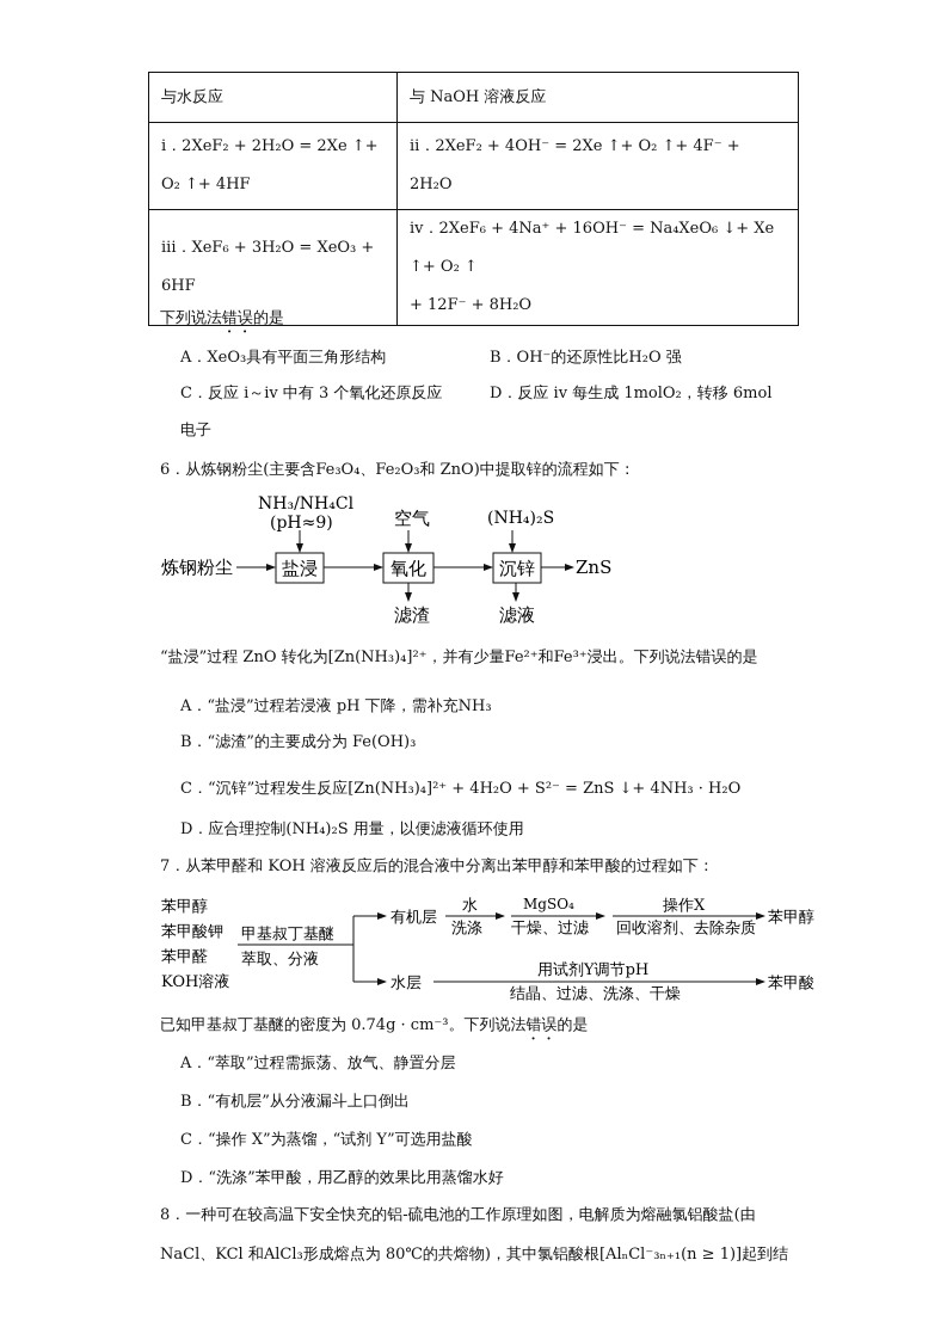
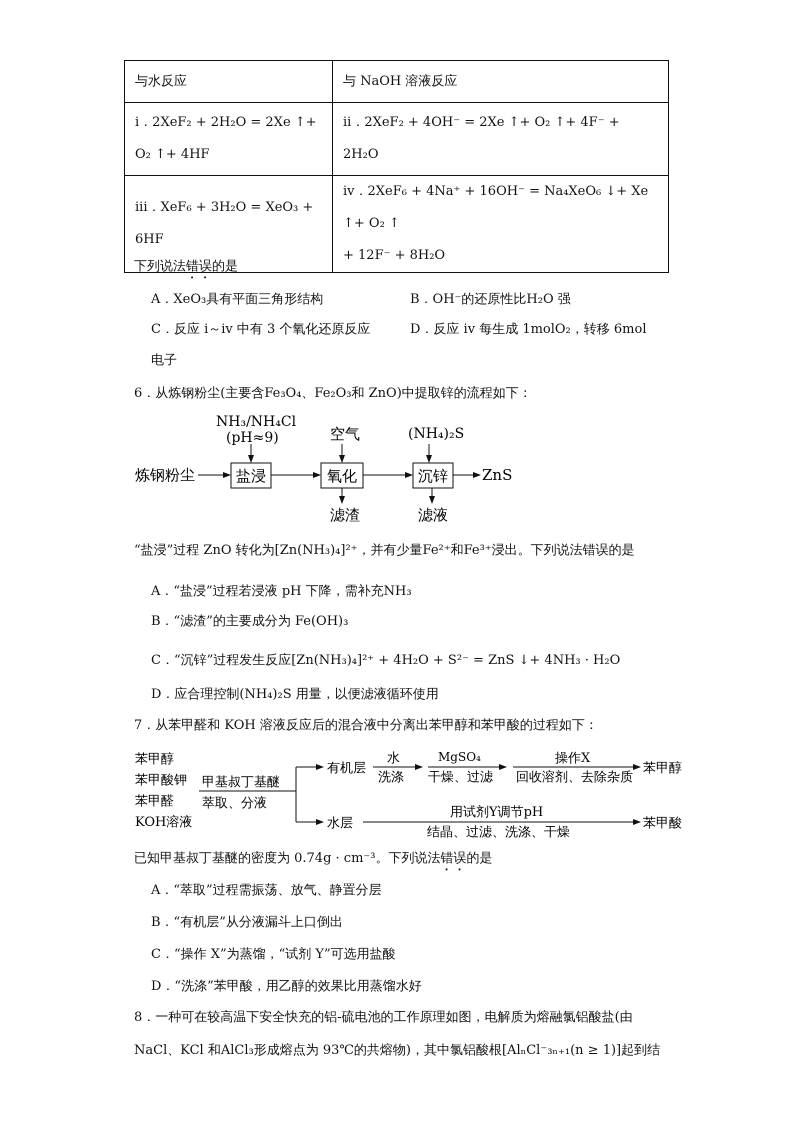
  与水反应	与 NaOH 溶液反应
  i．2XeF₂ + 2H₂O = 2Xe ↑+ O₂ ↑+ 4HF	ii．2XeF₂ + 4OH⁻ = 2Xe ↑+ O₂ ↑+ 4F⁻ + 2H₂O
  iii．XeF₆ + 3H₂O = XeO₃ + 6HF	iv．2XeF₆ + 4Na⁺ + 16OH⁻ = Na₄XeO₆ ↓+ Xe ↑+ O₂ ↑ + 12F⁻ + 8H₂O
  下列说法错误的是
  A．XeO₃具有平面三角形结构
  B．OH⁻的还原性比H₂O 强
  C．反应 i～iv 中有 3 个氧化还原反应
  D．反应 iv 每生成 1molO₂，转移 6mol
  电子
  6．从炼钢粉尘(主要含Fe₃O₄、Fe₂O₃和 ZnO)中提取锌的流程如下：
  炼钢粉尘
  盐浸
  NH₃/NH₄Cl
  (pH≈9)
  氧化
  空气
  滤渣
  沉锌
  (NH₄)₂S
  滤液
  ZnS
  “盐浸”过程 ZnO 转化为[Zn(NH₃)₄]²⁺，并有少量Fe²⁺和Fe³⁺浸出。下列说法错误的是
  A．“盐浸”过程若浸液 pH 下降，需补充NH₃
  B．“滤渣”的主要成分为 Fe(OH)₃
  C．“沉锌”过程发生反应[Zn(NH₃)₄]²⁺ + 4H₂O + S²⁻ = ZnS ↓+ 4NH₃ · H₂O
  D．应合理控制(NH₄)₂S 用量，以便滤液循环使用
  7．从苯甲醛和 KOH 溶液反应后的混合液中分离出苯甲醇和苯甲酸的过程如下：
  苯甲醇
  苯甲酸钾
  苯甲醛
  KOH溶液
  甲基叔丁基醚
  萃取、分液
  有机层
  水
  洗涤
  MgSO₄
  干燥、过滤
  操作X
  回收溶剂、去除杂质
  苯甲醇
  水层
  用试剂Y调节pH
  结晶、过滤、洗涤、干燥
  苯甲酸
  已知甲基叔丁基醚的密度为 0.74g · cm⁻³。下列说法错误的是
  A．“萃取”过程需振荡、放气、静置分层
  B．“有机层”从分液漏斗上口倒出
  C．“操作 X”为蒸馏，“试剂 Y”可选用盐酸
  D．“洗涤”苯甲酸，用乙醇的效果比用蒸馏水好
  8．一种可在较高温下安全快充的铝-硫电池的工作原理如图，电解质为熔融氯铝酸盐(由
- NaCl、KCl 和AlCl₃形成熔点为 80℃的共熔物)，其中氯铝酸根[AlₙCl⁻₃ₙ₊₁(n ≥ 1)]起到结
+ NaCl、KCl 和AlCl₃形成熔点为 93℃的共熔物)，其中氯铝酸根[AlₙCl⁻₃ₙ₊₁(n ≥ 1)]起到结
